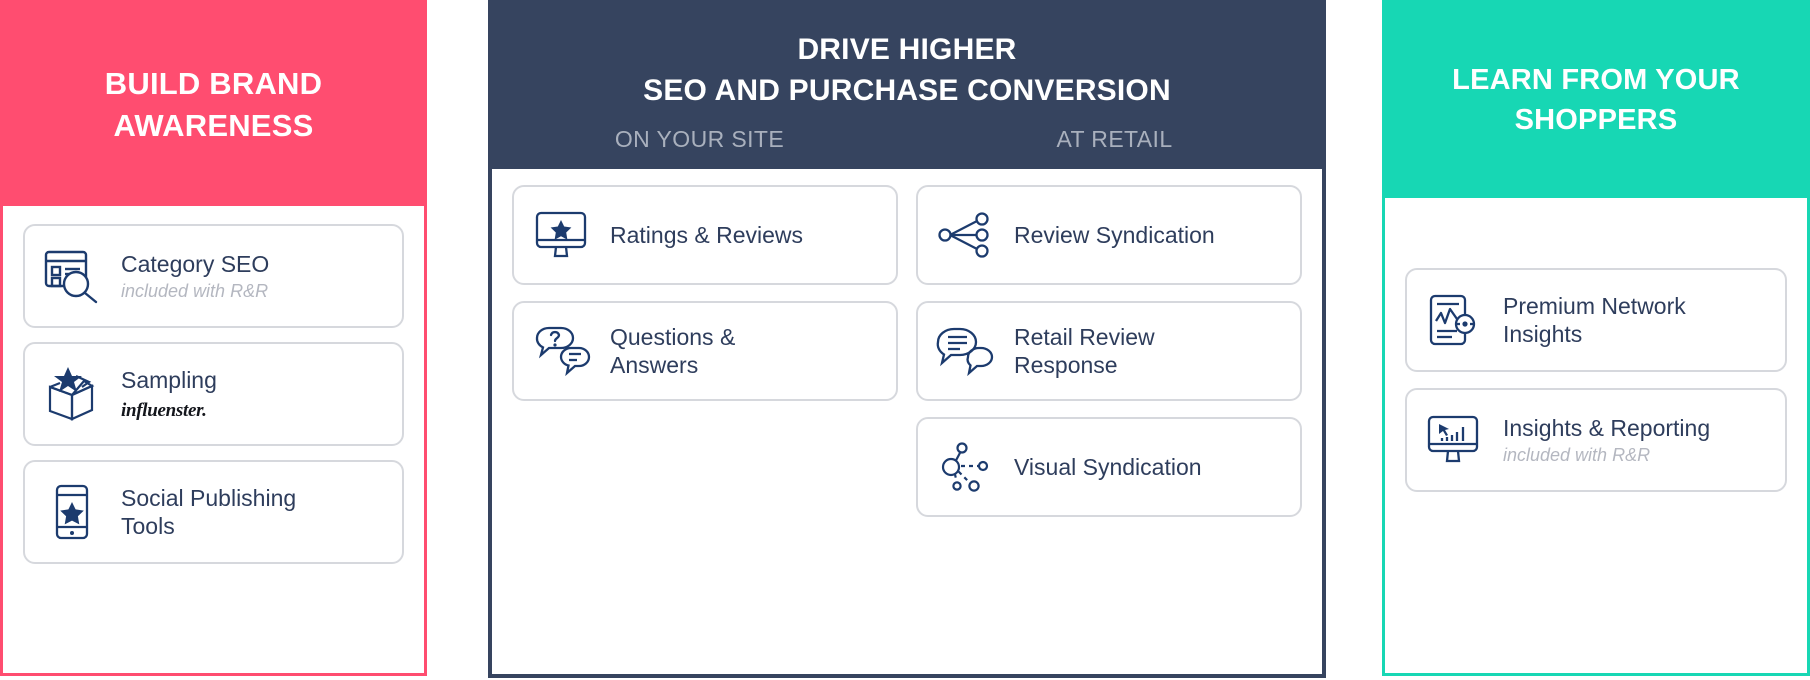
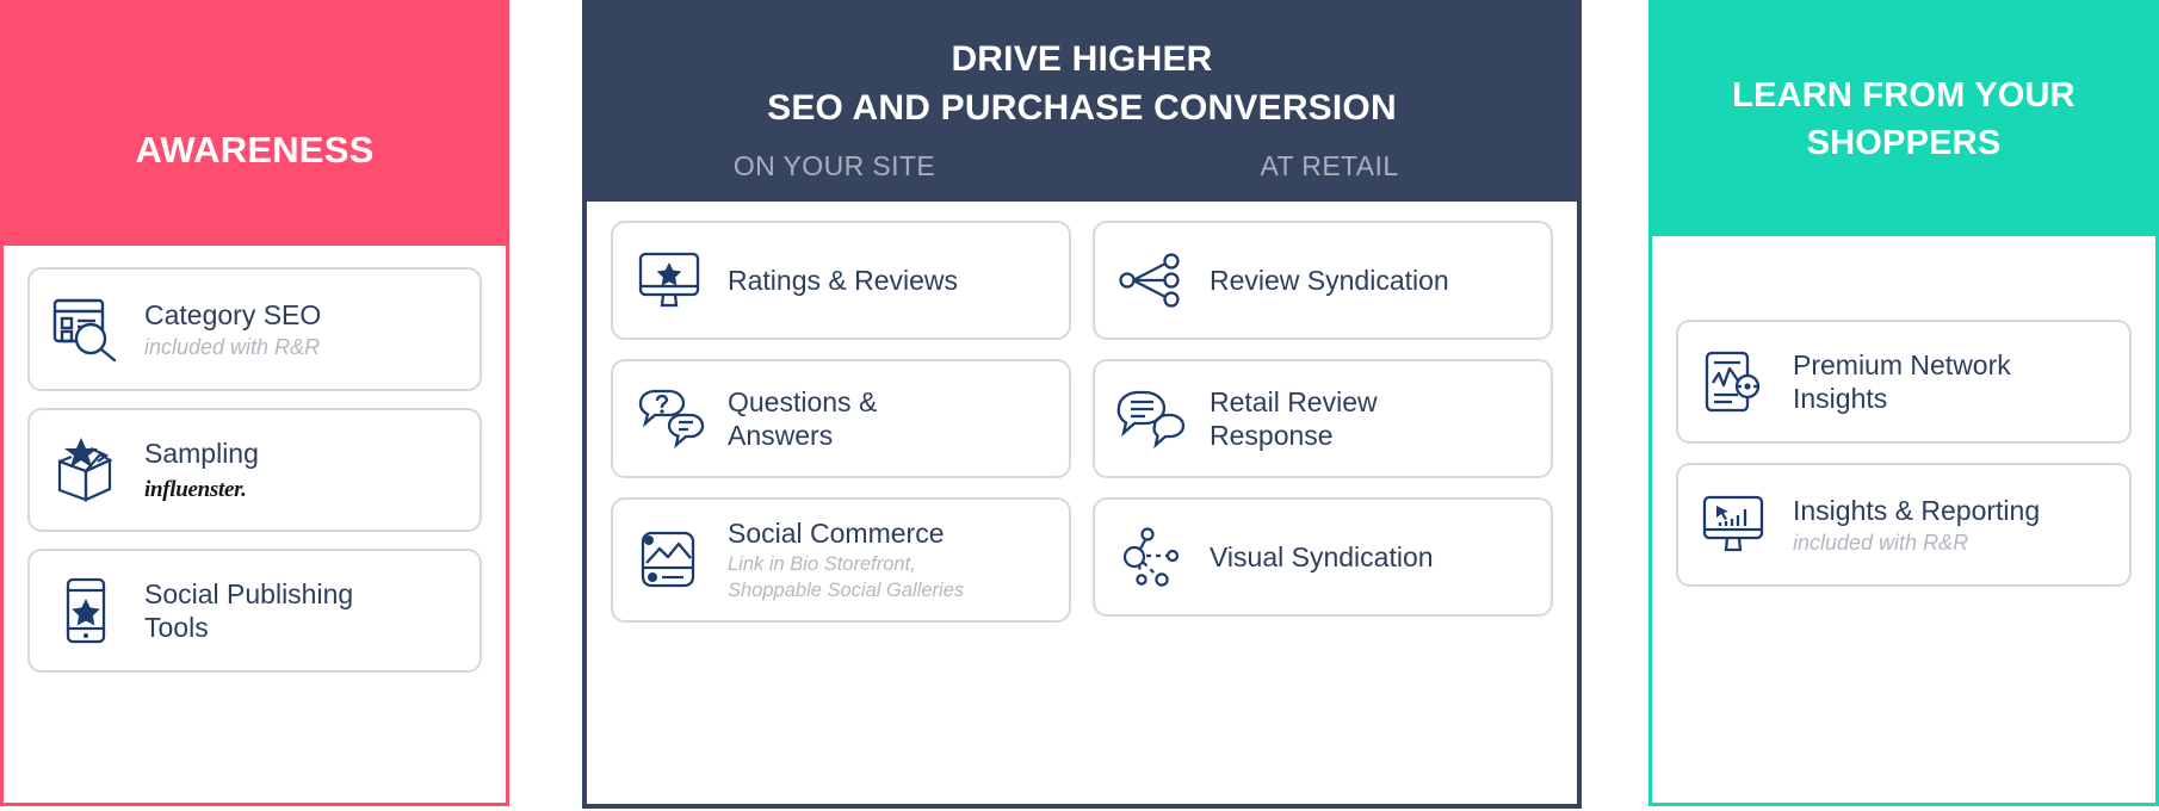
- BUILD BRAND
  AWARENESS
  Category SEO
  included with R&R
  Sampling
  influenster.
  Social Publishing
  Tools
  DRIVE HIGHER
  SEO AND PURCHASE CONVERSION
  ON YOUR SITE
  AT RETAIL
  Ratings & Reviews
  Questions &
  Answers
+ Social Commerce
+ Link in Bio Storefront,
+ Shoppable Social Galleries
  Review Syndication
  Retail Review
  Response
  Visual Syndication
  LEARN FROM YOUR
  SHOPPERS
  Premium Network
  Insights
  Insights & Reporting
  included with R&R
